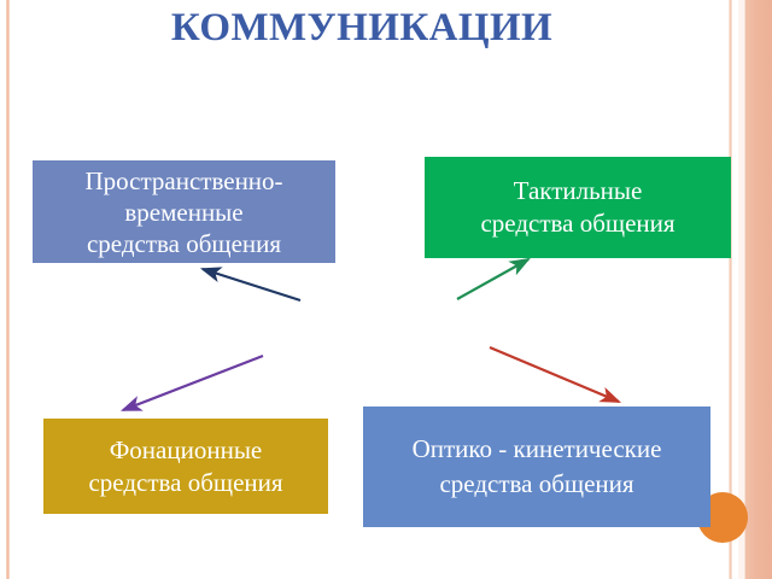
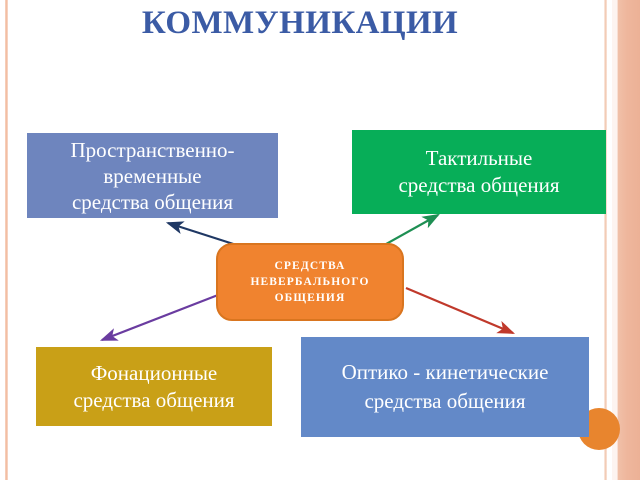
  КОММУНИКАЦИИ
  Пространственно-
  временные
  средства общения
  Тактильные
  средства общения
  Фонационные
  средства общения
  Оптико - кинетические
  средства общения
+ СРЕДСТВА
+ НЕВЕРБАЛЬНОГО
+ ОБЩЕНИЯ
